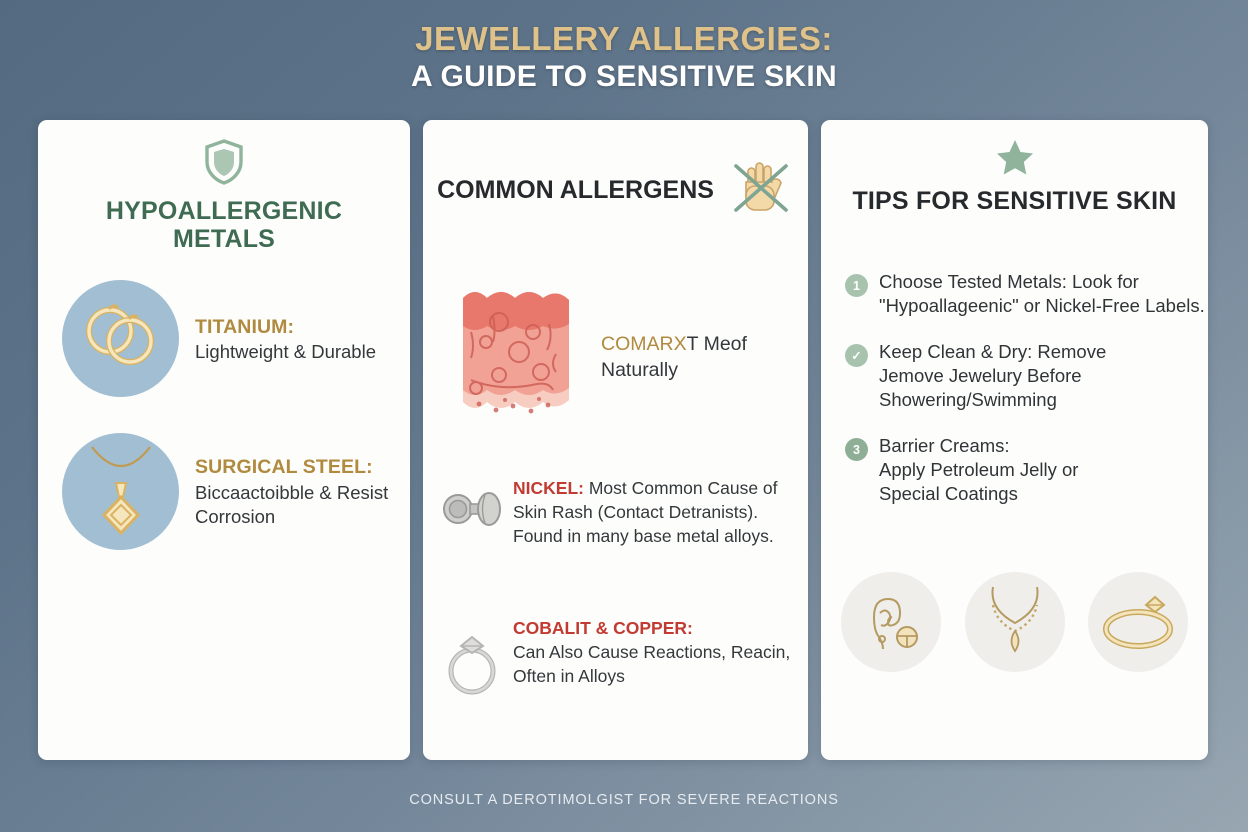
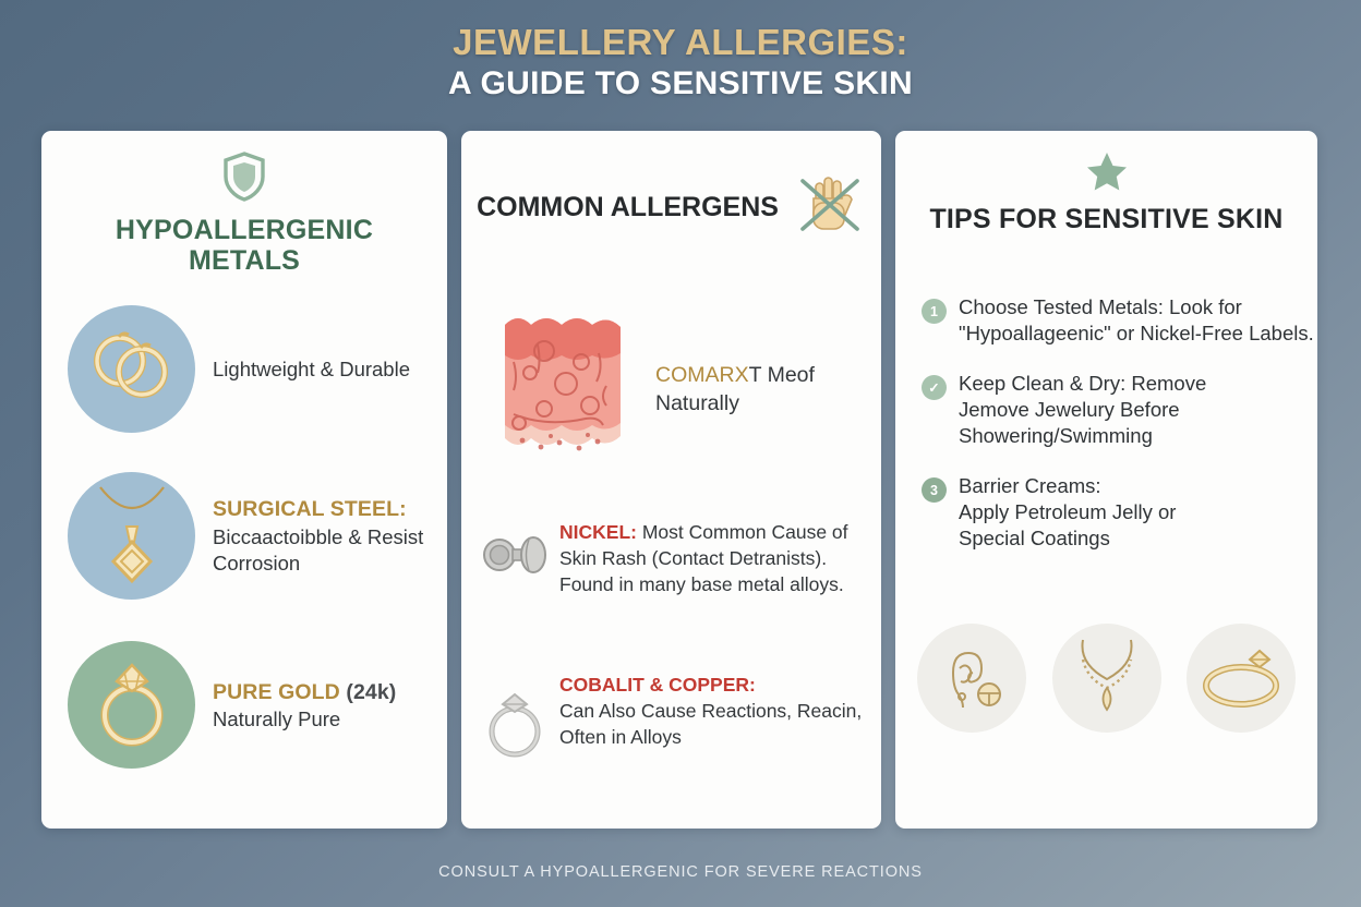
  JEWELLERY ALLERGIES:
  A GUIDE TO SENSITIVE SKIN
  HYPOALLERGENIC METALS
- TITANIUM:
  Lightweight & Durable
  SURGICAL STEEL:
  Biccaactoibble & Resist Corrosion
+ PURE GOLD (24k)
+ Naturally Pure
  COMMON ALLERGENS
  COMARXT Meof
  Naturally
  NICKEL: Most Common Cause of Skin Rash (Contact Detranists). Found in many base metal alloys.
  COBALIT & COPPER:
  Can Also Cause Reactions, Reacin, Often in Alloys
  TIPS FOR SENSITIVE SKIN
  1
  Choose Tested Metals: Look for
  "Hypoallageenic" or Nickel-Free Labels.
  ✓
  Keep Clean & Dry: Remove
  Jemove Jewelury Before
  Showering/Swimming
  3
  Barrier Creams:
  Apply Petroleum Jelly or
  Special Coatings
- CONSULT A DEROTIMOLGIST FOR SEVERE REACTIONS
+ CONSULT A HYPOALLERGENIC FOR SEVERE REACTIONS
